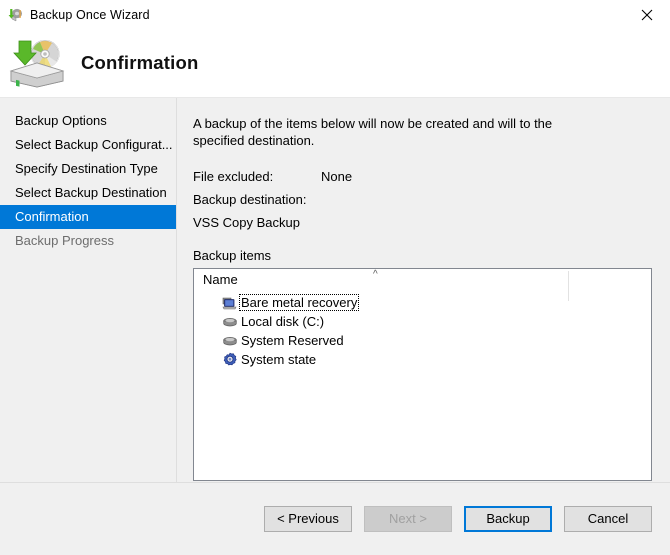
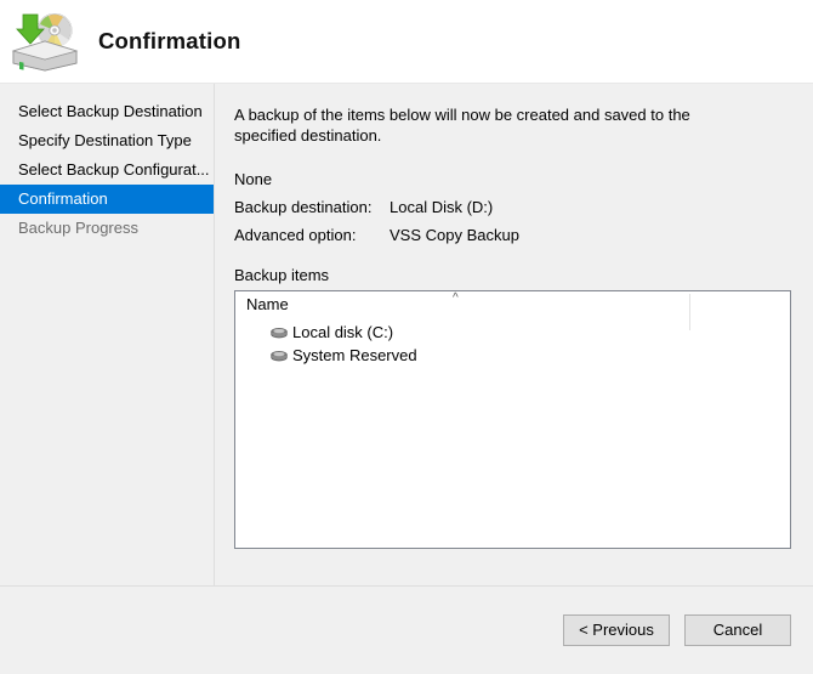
- Backup Once Wizard
  Confirmation
- Backup Options
- Select Backup Configurat...
+ Select Backup Destination
  Specify Destination Type
- Select Backup Destination
+ Select Backup Configurat...
  Confirmation
  Backup Progress
- A backup of the items below will now be created and will to the specified destination.
+ A backup of the items below will now be created and saved to the specified destination.
- File excluded:
  None
  Backup destination:
+ Local Disk (D:)
+ Advanced option:
  VSS Copy Backup
  Backup items
  Name
  ^
- Bare metal recovery
  Local disk (C:)
  System Reserved
- System state
  < Previous
- Next >
- Backup
  Cancel
